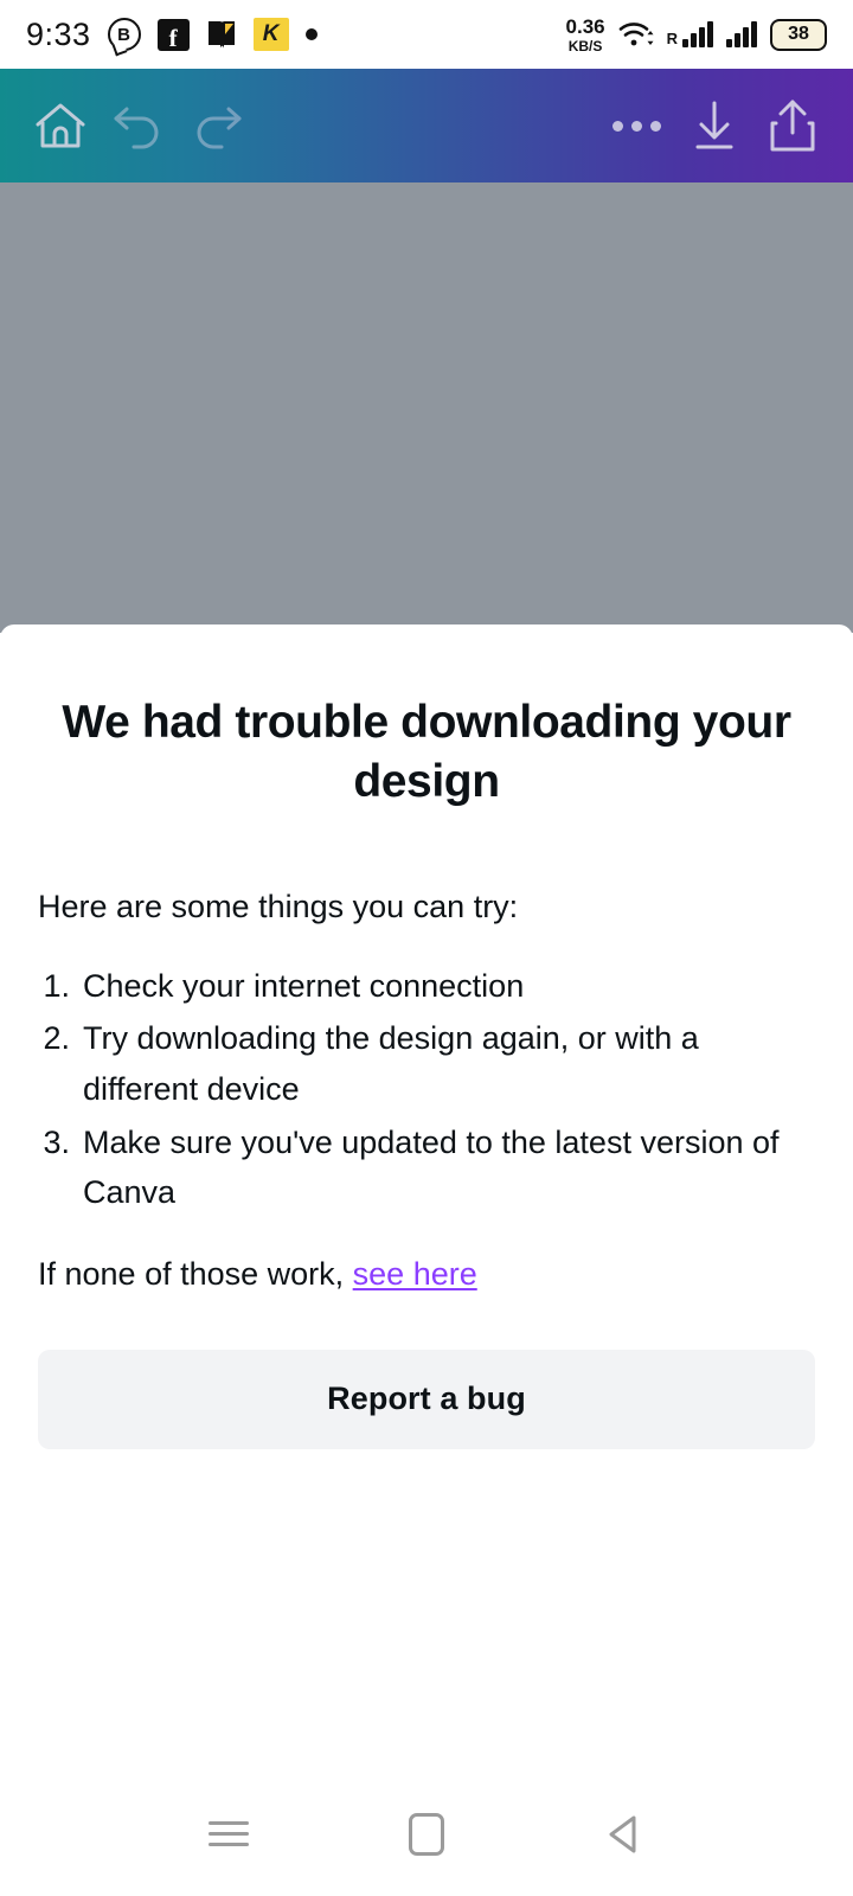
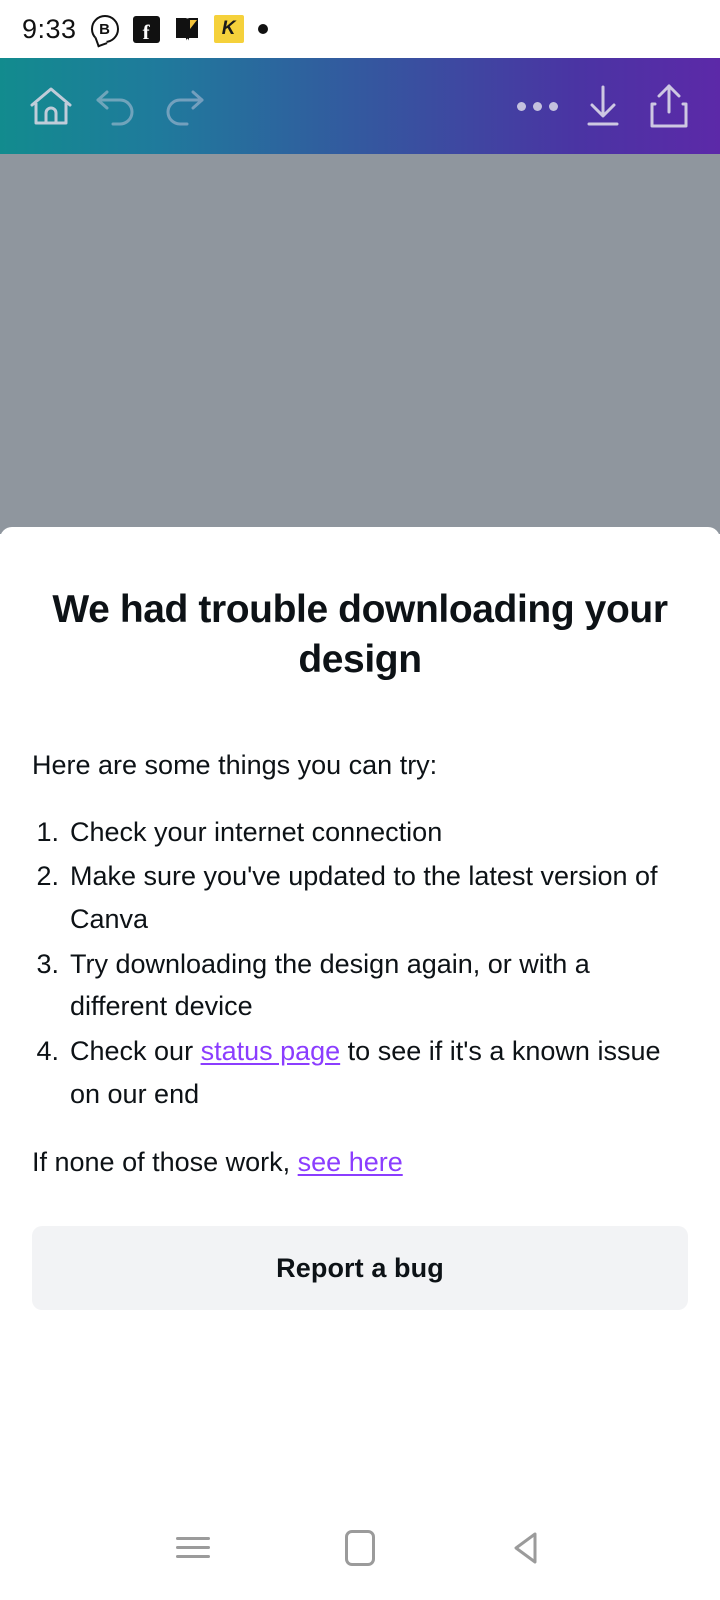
  9:33
  B
  f
  K
- 0.36
- KB/S
- R
- 38
  We had trouble downloading your design
  Here are some things you can try:
  1.
  Check your internet connection
  2.
- Try downloading the design again, or with a different device
+ Make sure you've updated to the latest version of Canva
  3.
- Make sure you've updated to the latest version of Canva
+ Try downloading the design again, or with a different device
+ 4.
+ Check our status page to see if it's a known issue on our end
  If none of those work, see here
  Report a bug
